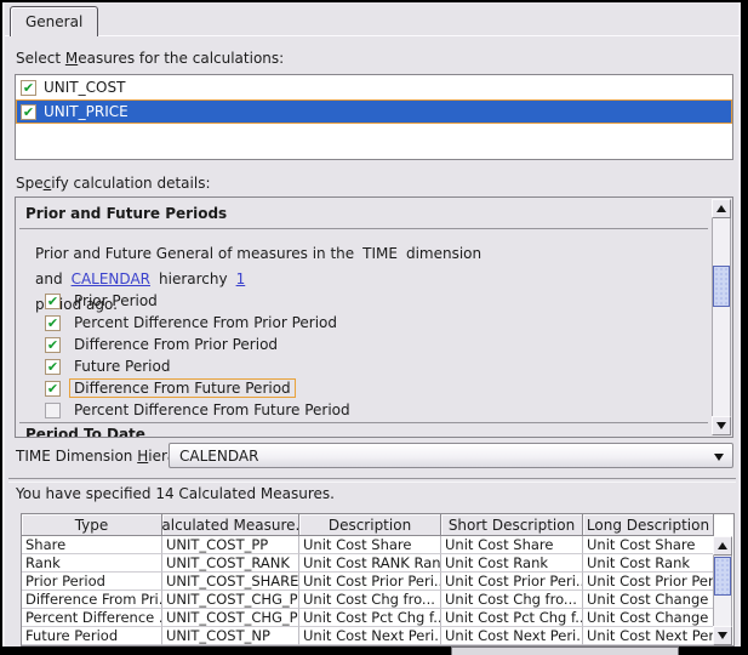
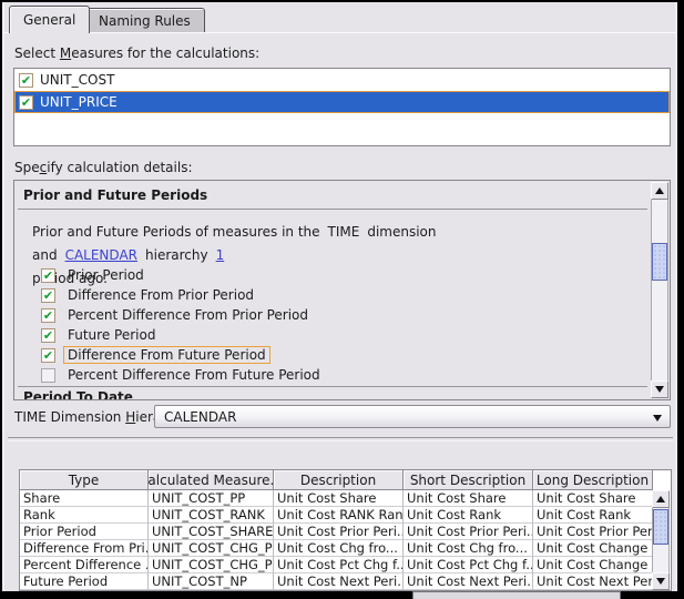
  General
+ Naming Rules
  Select Measures for the calculations:
  ✔
  UNIT_COST
  ✔
  UNIT_PRICE
  Specify calculation details:
  Prior and Future Periods
- Prior and Future General of measures in the TIME dimension and CALENDAR hierarchy 1
+ Prior and Future Periods of measures in the TIME dimension and CALENDAR hierarchy 1
  piod ago.
  ✔
  Prior Period
  ✔
- Percent Difference From Prior Period
+ Difference From Prior Period
  ✔
- Difference From Prior Period
+ Percent Difference From Prior Period
  ✔
  Future Period
  ✔
  Difference From Future Period
  Percent Difference From Future Period
  Period To Date
  TIME Dimension Hier
  CALENDAR
- You have specified 14 Calculated Measures.
  Type
  alculated Measure.
  Description
  Short Description
  Long Description
  Share
  UNIT_COST_PP
  Unit Cost Share
  Unit Cost Share
  Unit Cost Share
  Rank
  UNIT_COST_RANK
  Unit Cost RANK Ran
  Unit Cost Rank
  Unit Cost Rank
  Prior Period
  UNIT_COST_SHARE
  Unit Cost Prior Peri..
  Unit Cost Prior Peri..
  Unit Cost Prior Per
  Difference From Pri.
  UNIT_COST_CHG_P
  Unit Cost Chg fro...
  Unit Cost Chg fro...
  Unit Cost Change
  Percent Difference .
  UNIT_COST_CHG_P
  Unit Cost Pct Chg f..
  Unit Cost Pct Chg f..
  Unit Cost Change
  Future Period
  UNIT_COST_NP
  Unit Cost Next Peri..
  Unit Cost Next Peri..
  Unit Cost Next Per
